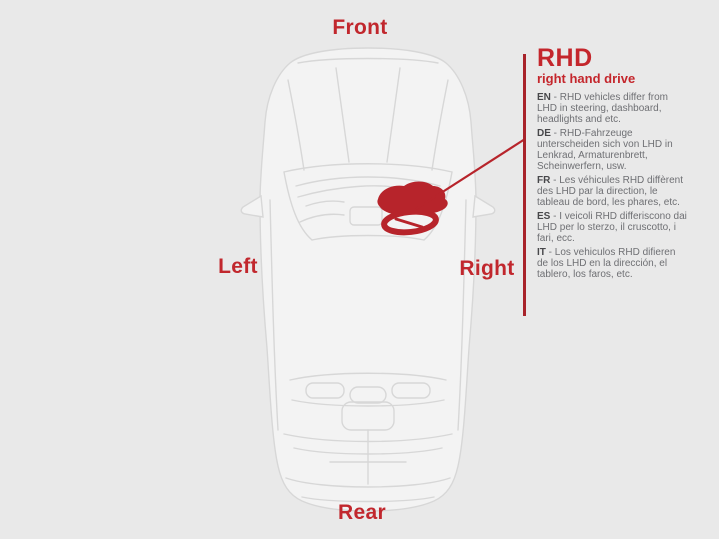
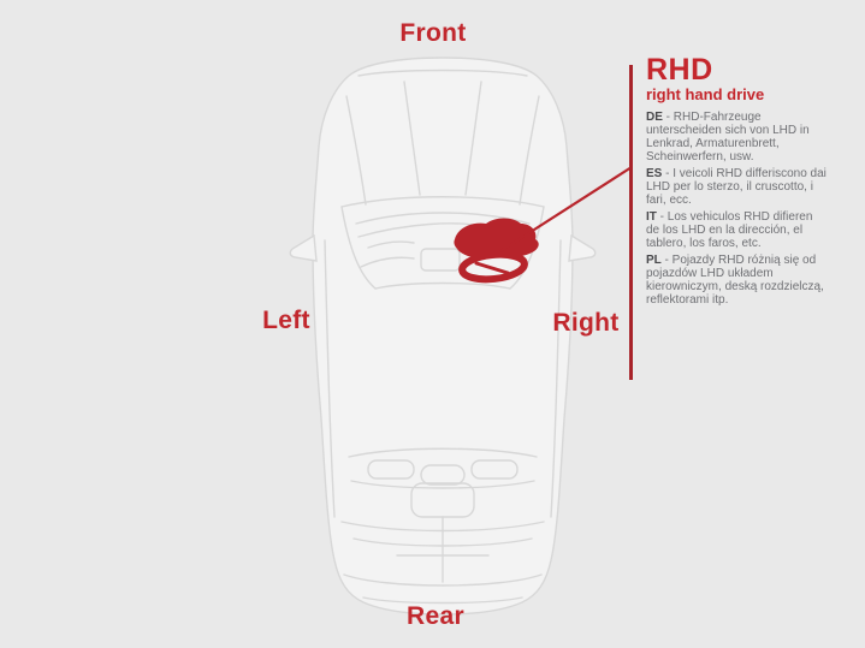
  Front
  Left
  Right
  Rear
  RHD
  right hand drive
- EN - RHD vehicles differ from
- LHD in steering, dashboard,
- headlights and etc.
  DE - RHD-Fahrzeuge
  unterscheiden sich von LHD in
  Lenkrad, Armaturenbrett,
  Scheinwerfern, usw.
- FR - Les véhicules RHD diffèrent
- des LHD par la direction, le
- tableau de bord, les phares, etc.
  ES - I veicoli RHD differiscono dai
  LHD per lo sterzo, il cruscotto, i
  fari, ecc.
  IT - Los vehiculos RHD difieren
  de los LHD en la dirección, el
  tablero, los faros, etc.
+ PL - Pojazdy RHD różnią się od
+ pojazdów LHD układem
+ kierowniczym, deską rozdzielczą,
+ reflektorami itp.
